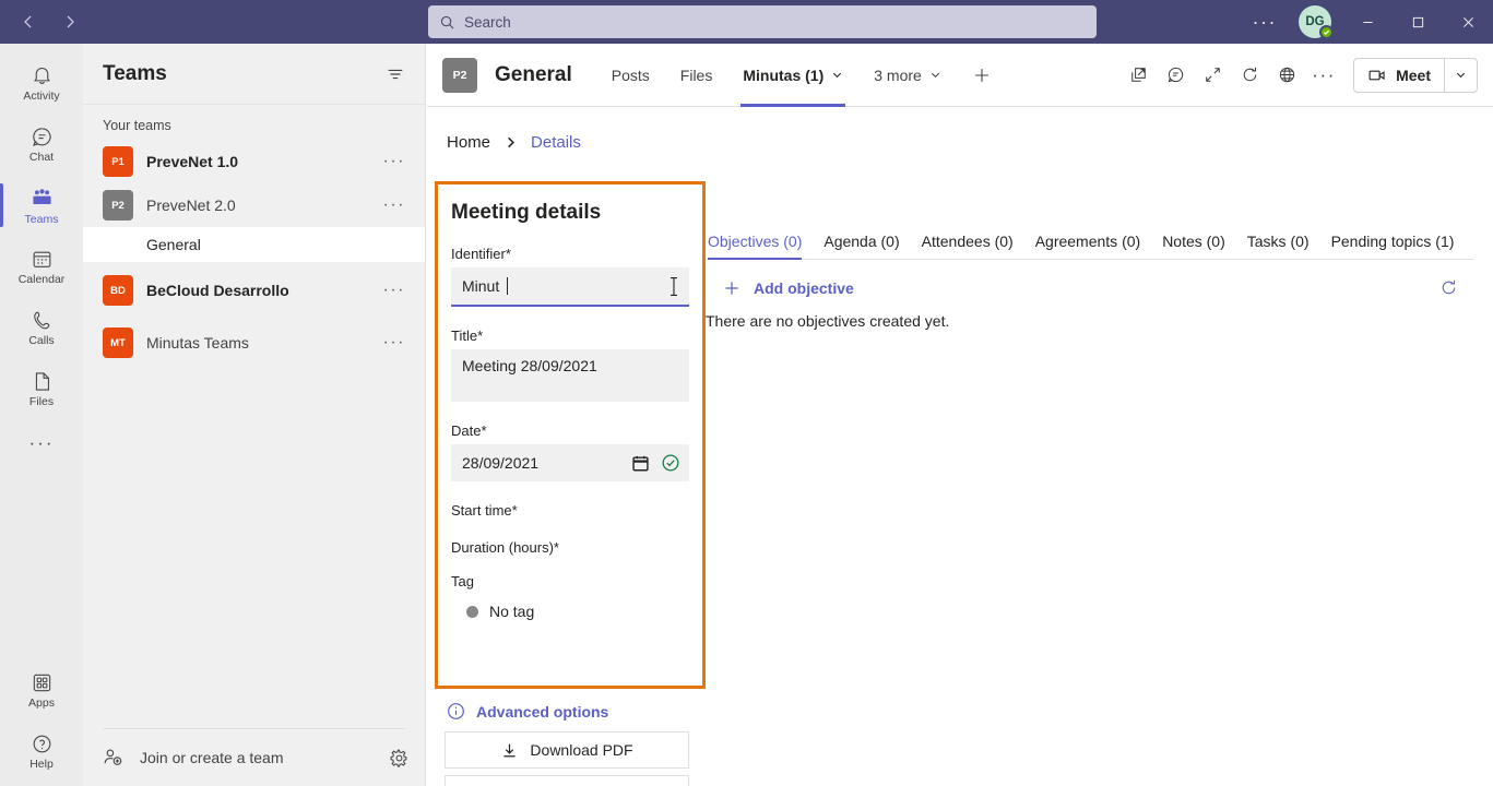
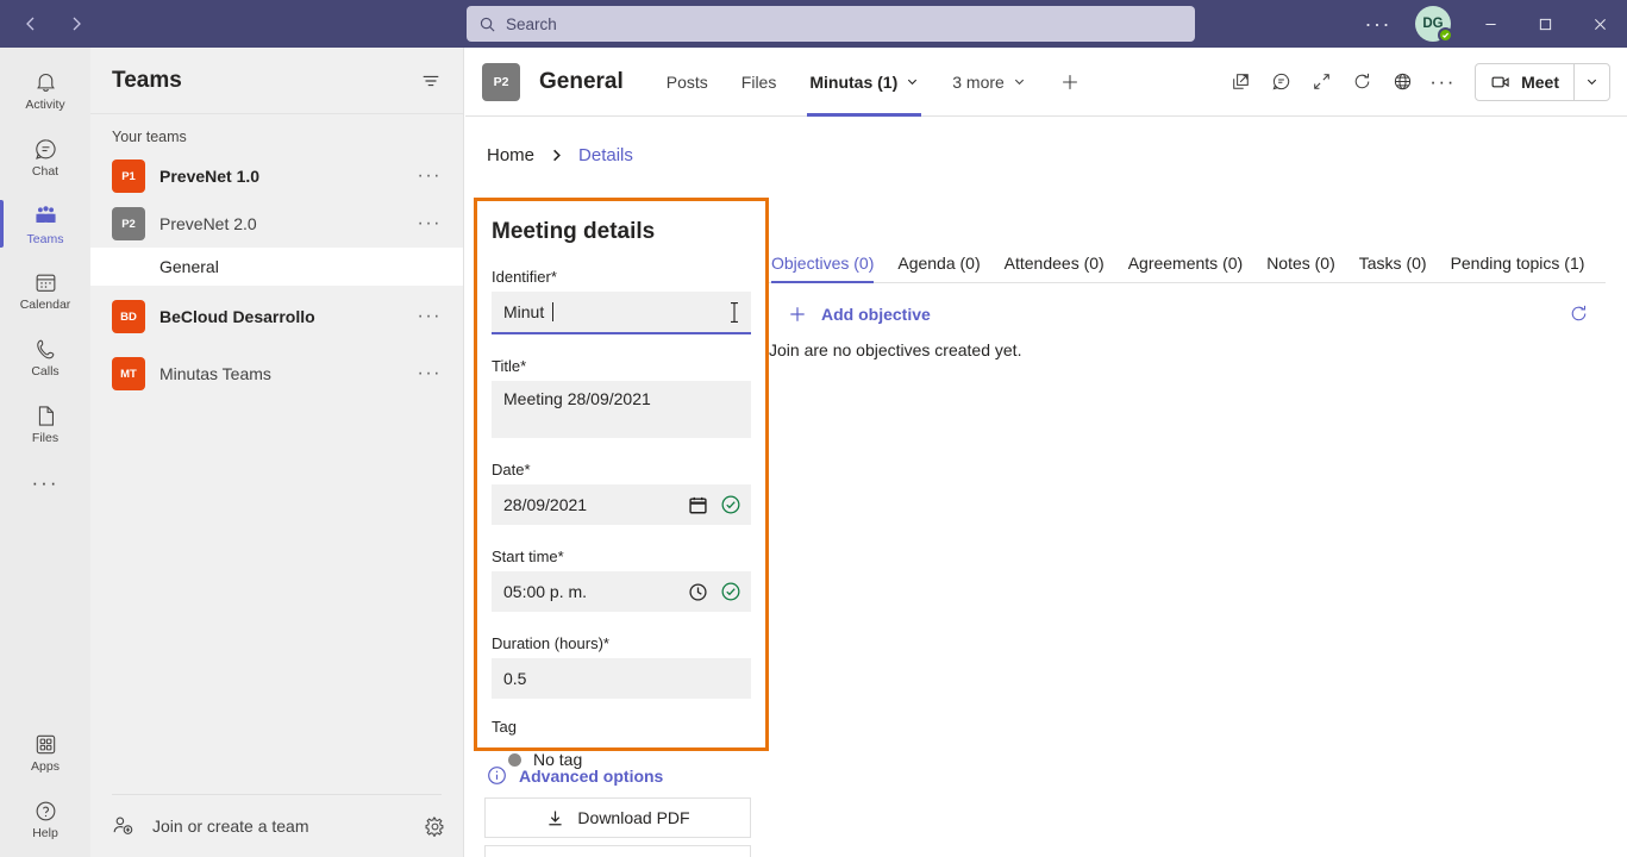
  Search
  ···
  DG
  Activity
  Chat
  Teams
  Calendar
  Calls
  Files
  ···
  Apps
  Help
  Teams
  Your teams
  P1
  PreveNet 1.0
  ···
  P2
  PreveNet 2.0
  ···
  General
  BD
  BeCloud Desarrollo
  ···
  MT
  Minutas Teams
  ···
  Join or create a team
  P2
  General
  Posts
  Files
  Minutas (1)
  3 more
  ···
  Meet
  Home
  Details
  Meeting details
  Identifier*
  Minut
  Title*
  Meeting 28/09/2021
  Date*
  28/09/2021
  Start time*
+ 05:00 p. m.
  Duration (hours)*
+ 0.5
  Tag
  No tag
  Advanced options
  Download PDF
  Objectives (0)
  Agenda (0)
  Attendees (0)
  Agreements (0)
  Notes (0)
  Tasks (0)
  Pending topics (1)
  Add objective
- There are no objectives created yet.
+ Join are no objectives created yet.
